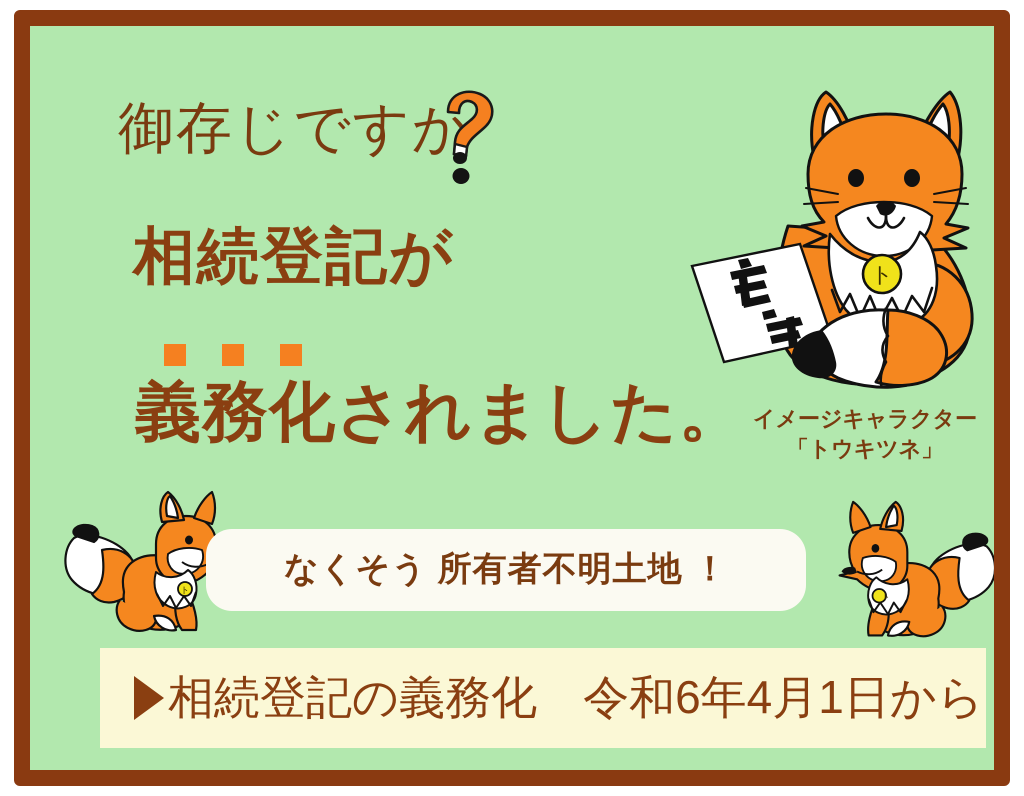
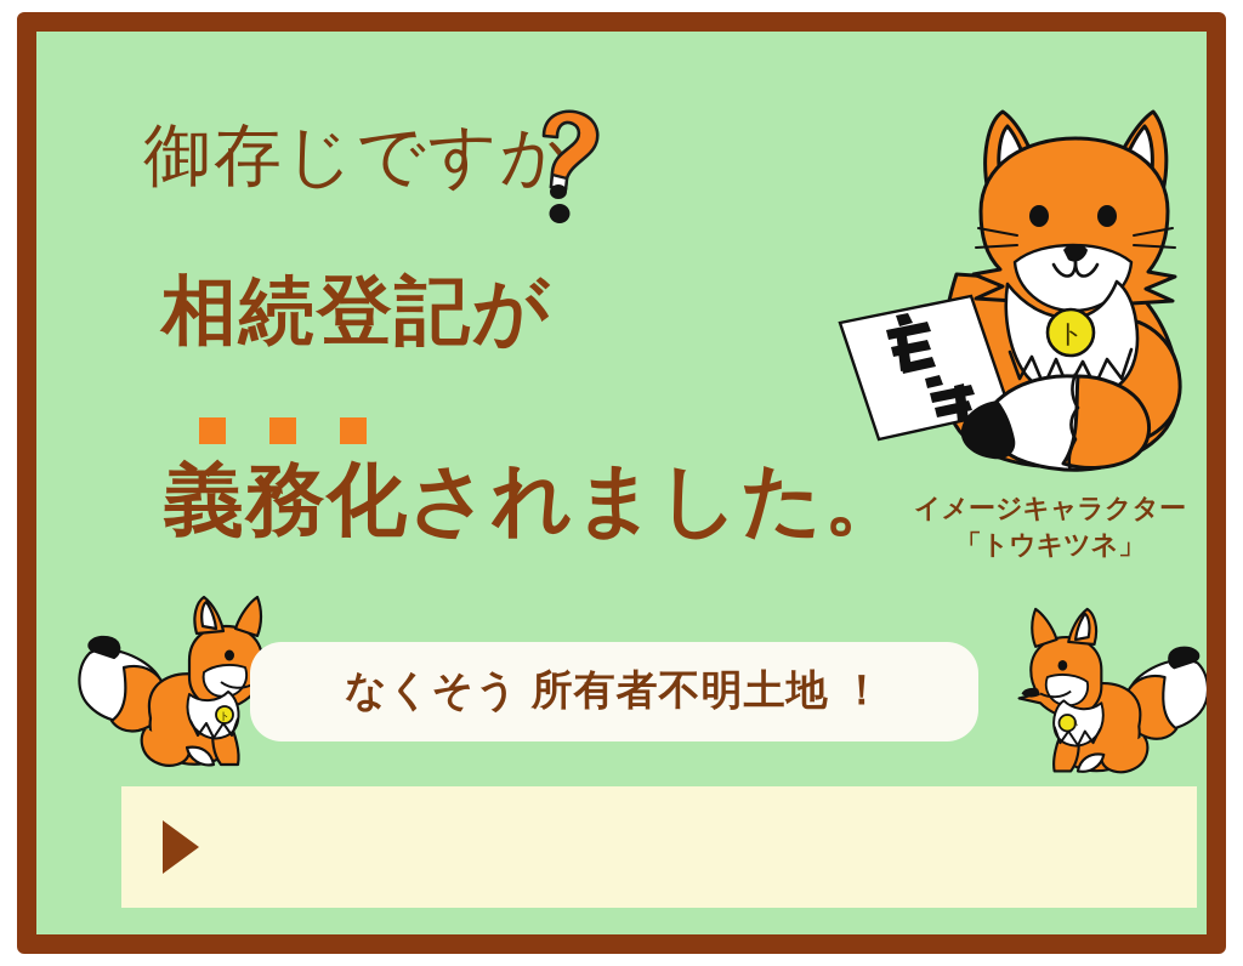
  御存じですか
  相続登記が
  義務化されました。
  ト
  イメージキャラクター
  「トウキツネ」
  ト
  ト
  なくそう 所有者不明土地 ！
- 相続登記の義務化 令和6年4月1日から
